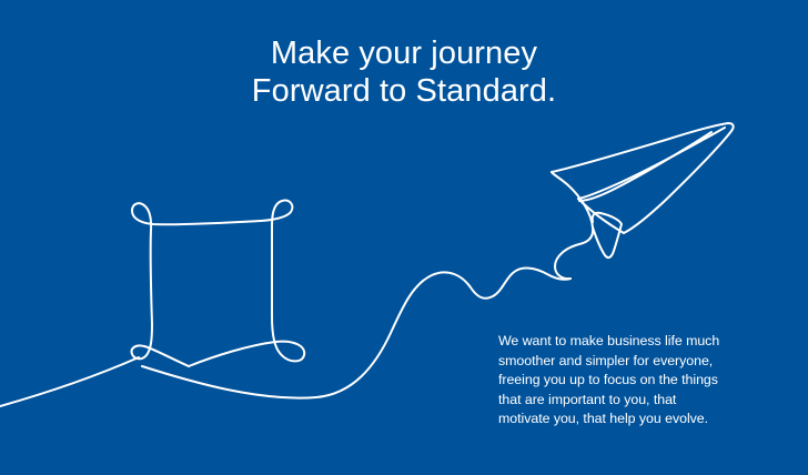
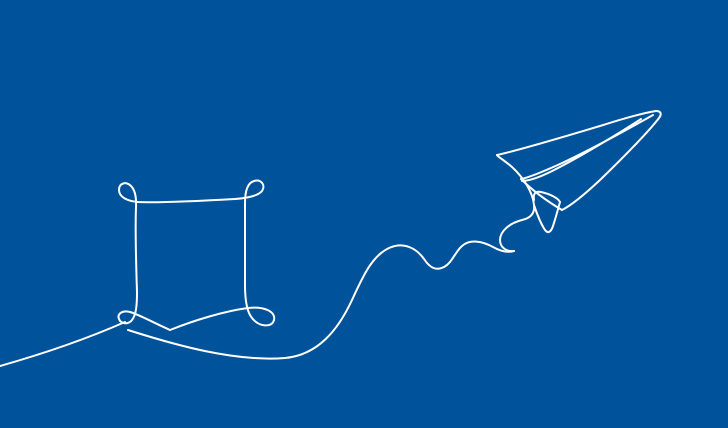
- Make your journey
- Forward to Standard.
- We want to make business life much
- smoother and simpler for everyone,
- freeing you up to focus on the things
- that are important to you, that
- motivate you, that help you evolve.
